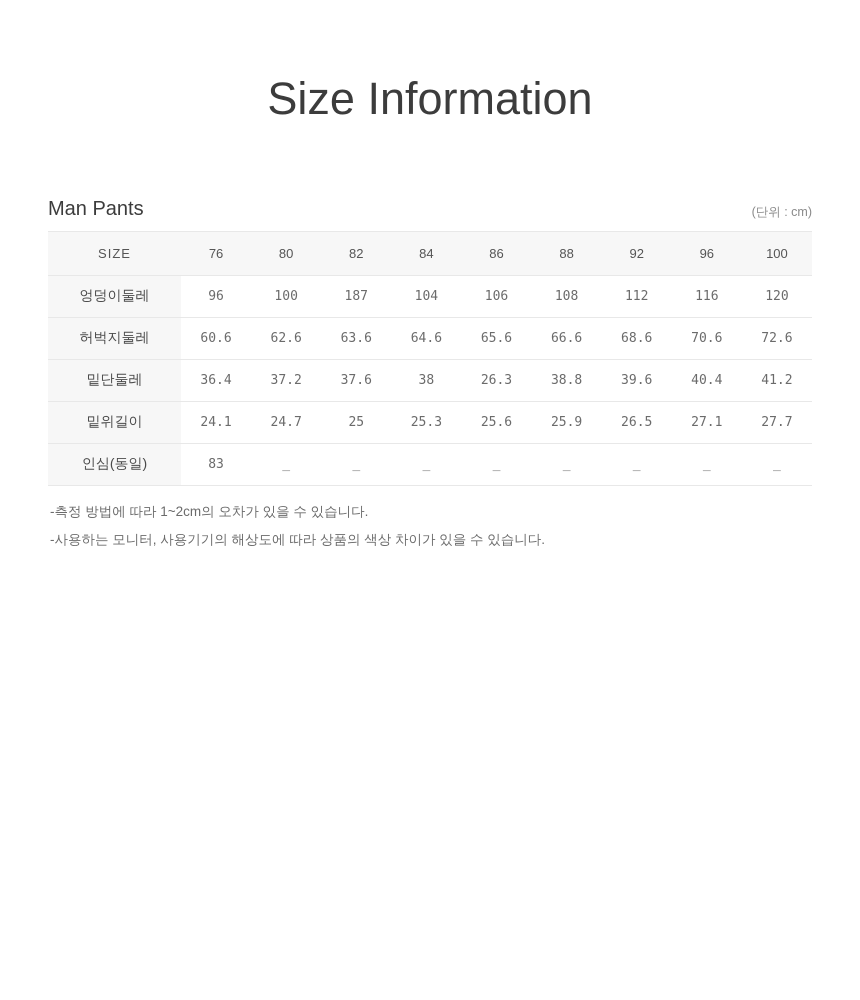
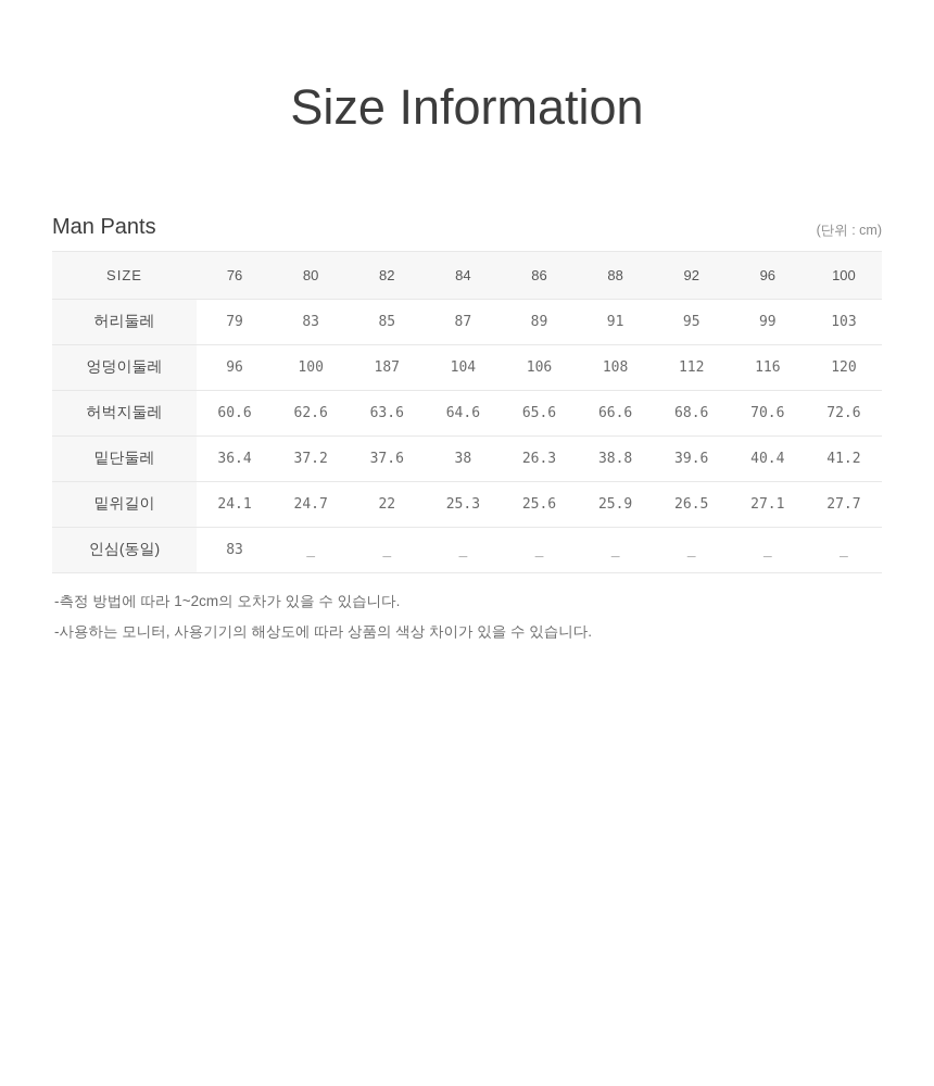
  Size Information
  Man Pants
  (단위 : cm)
  SIZE	76	80	82	84	86	88	92	96	100
+ 허리둘레	79	83	85	87	89	91	95	99	103
  엉덩이둘레	96	100	187	104	106	108	112	116	120
  허벅지둘레	60.6	62.6	63.6	64.6	65.6	66.6	68.6	70.6	72.6
  밑단둘레	36.4	37.2	37.6	38	26.3	38.8	39.6	40.4	41.2
- 밑위길이	24.1	24.7	25	25.3	25.6	25.9	26.5	27.1	27.7
+ 밑위길이	24.1	24.7	22	25.3	25.6	25.9	26.5	27.1	27.7
  인심(동일)	83	_	_	_	_	_	_	_	_
  -측정 방법에 따라 1~2cm의 오차가 있을 수 있습니다.
  -사용하는 모니터, 사용기기의 해상도에 따라 상품의 색상 차이가 있을 수 있습니다.
